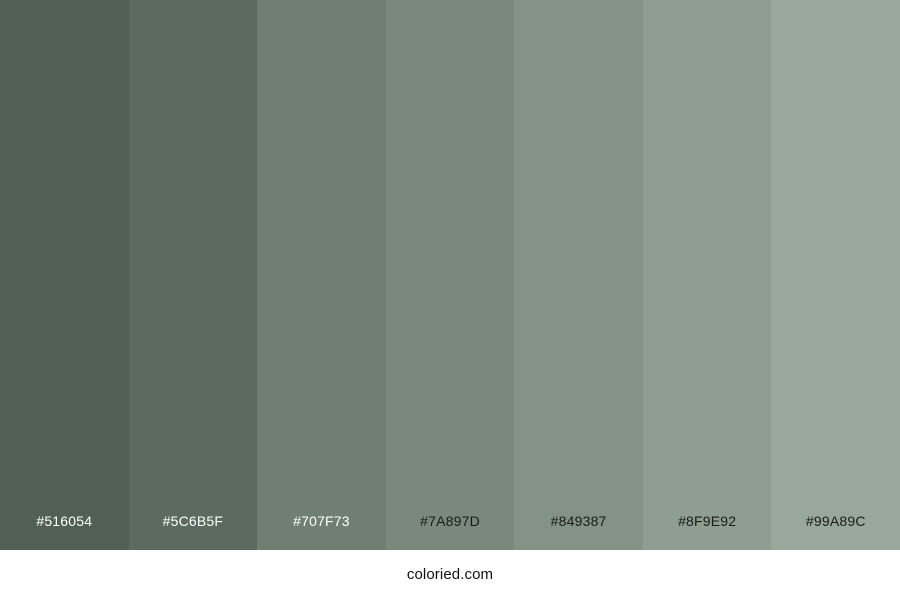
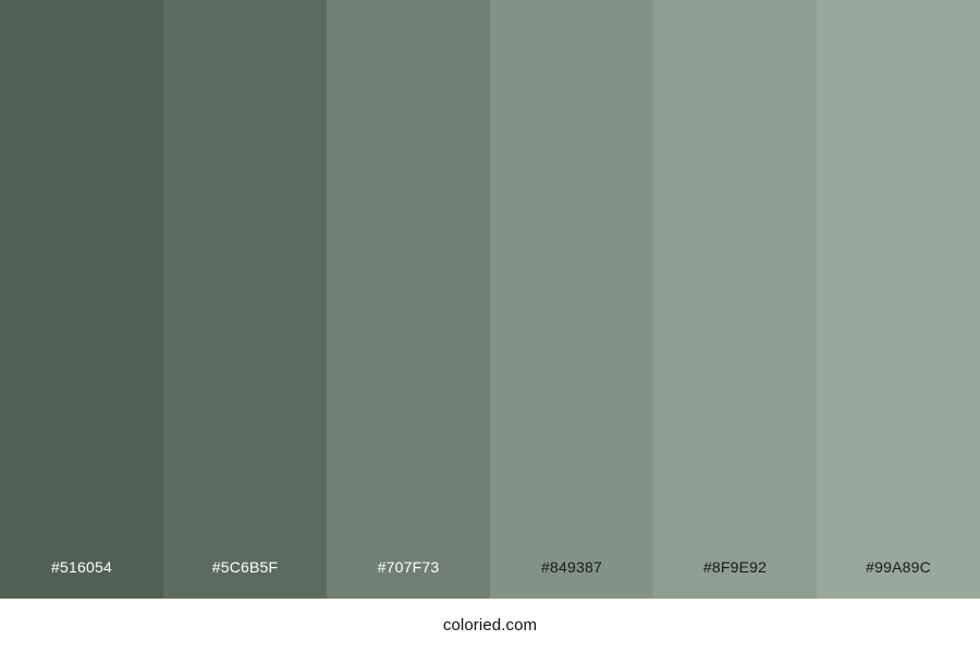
  #516054
  #5C6B5F
  #707F73
- #7A897D
  #849387
  #8F9E92
  #99A89C
  coloried.com
